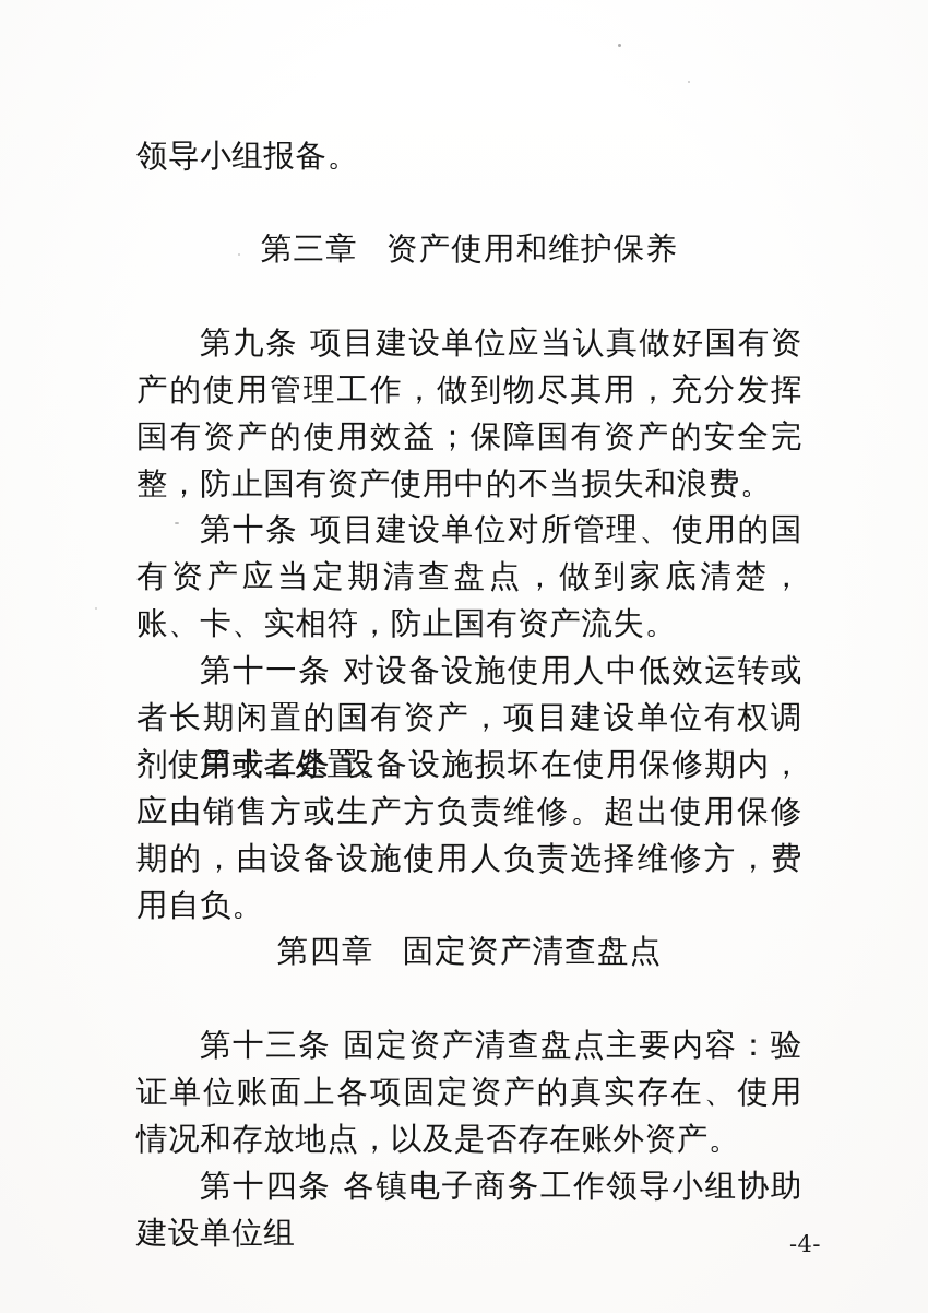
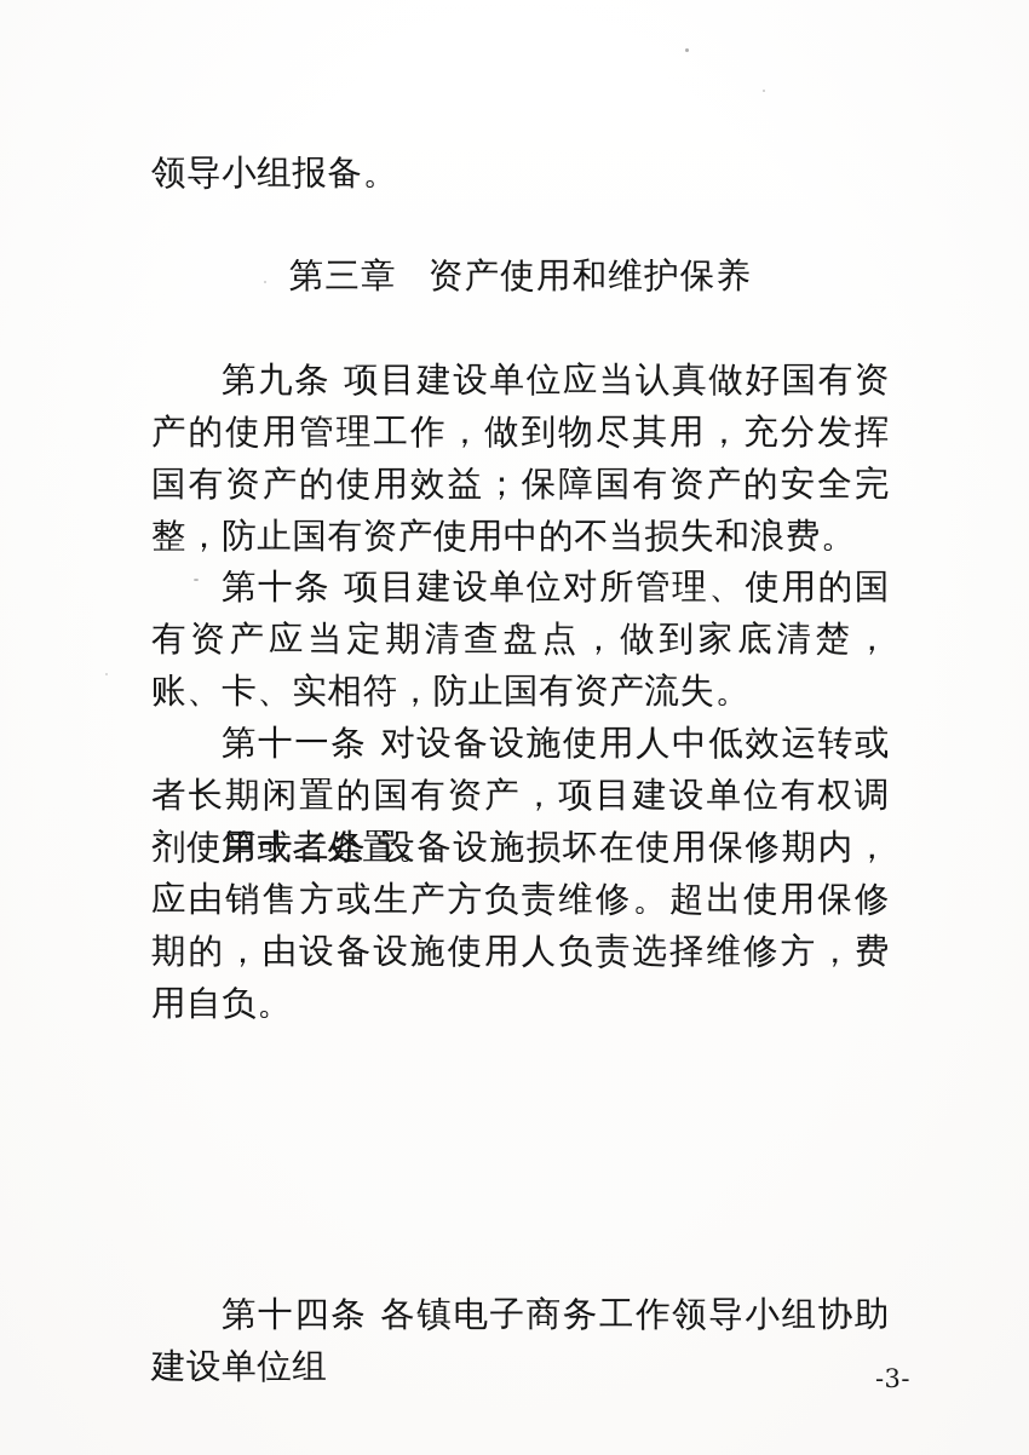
  领导小组报备。
  第三章 资产使用和维护保养
  第九条 项目建设单位应当认真做好国有资产的使用管理工作，做到物尽其用，充分发挥国有资产的使用效益；保障国有资产的安全完整，防止国有资产使用中的不当损失和浪费。
  第十条 项目建设单位对所管理、使用的国有资产应当定期清查盘点，做到家底清楚，账、卡、实相符，防止国有资产流失。
  第十一条 对设备设施使用人中低效运转或者长期闲置的国有资产，项目建设单位有权调剂使用或者处置。
  第十二条 设备设施损坏在使用保修期内，应由销售方或生产方负责维修。超出使用保修期的，由设备设施使用人负责选择维修方，费用自负。
- 第四章 固定资产清查盘点
- 第十三条 固定资产清查盘点主要内容：验证单位账面上各项固定资产的真实存在、使用情况和存放地点，以及是否存在账外资产。
  第十四条 各镇电子商务工作领导小组协助建设单位组
- -4-
+ -3-
